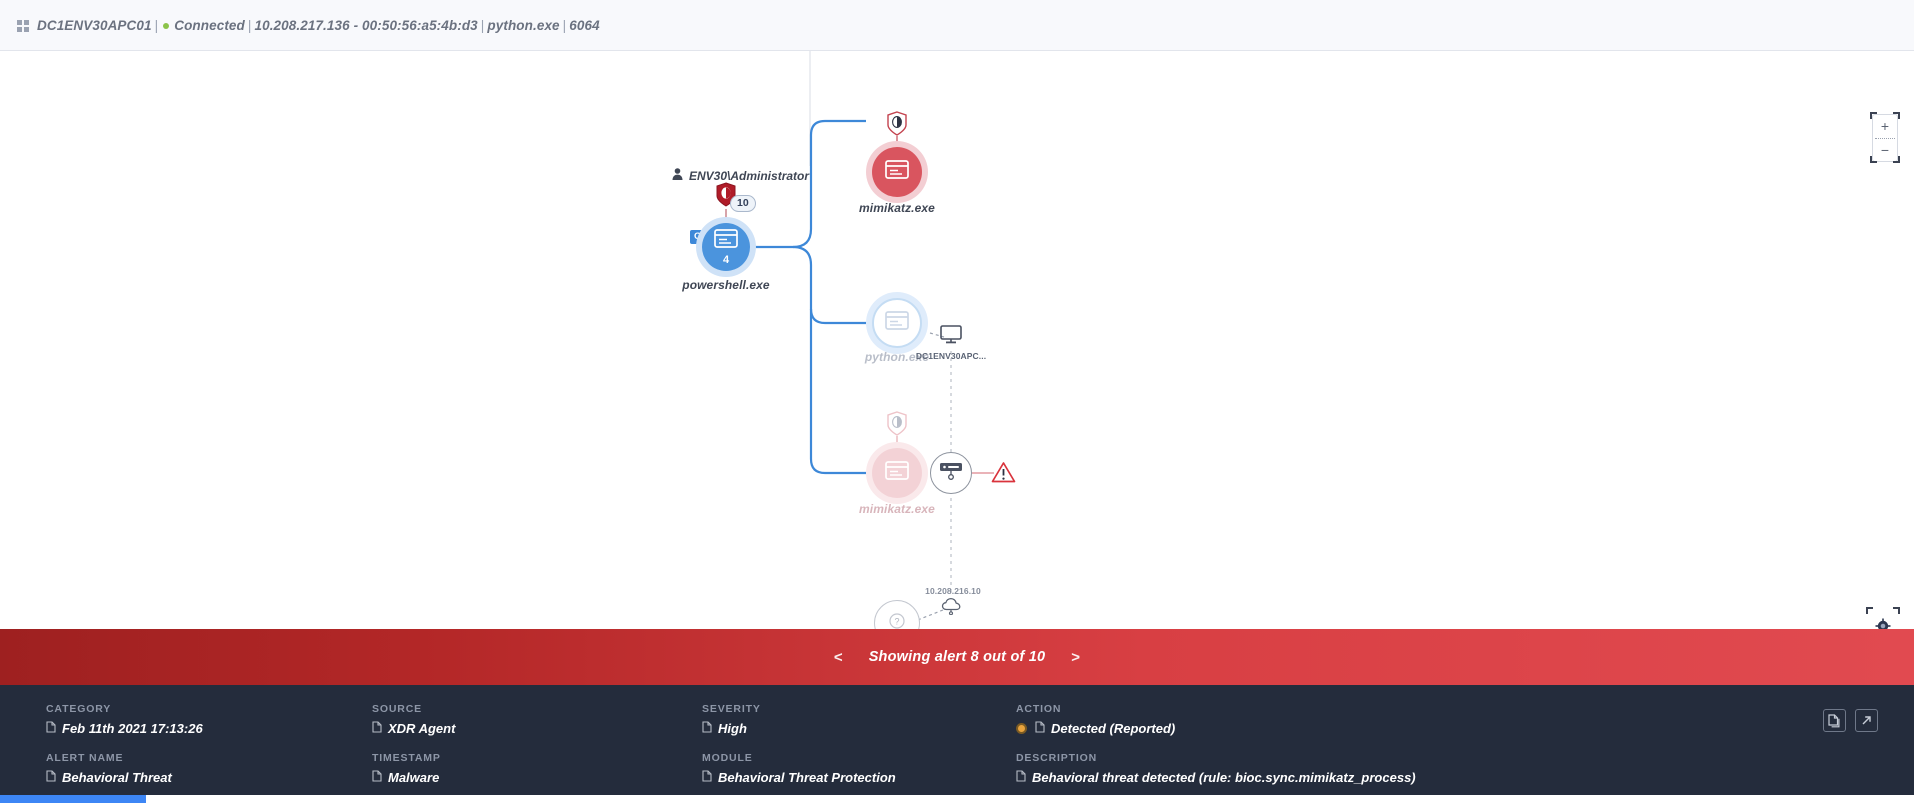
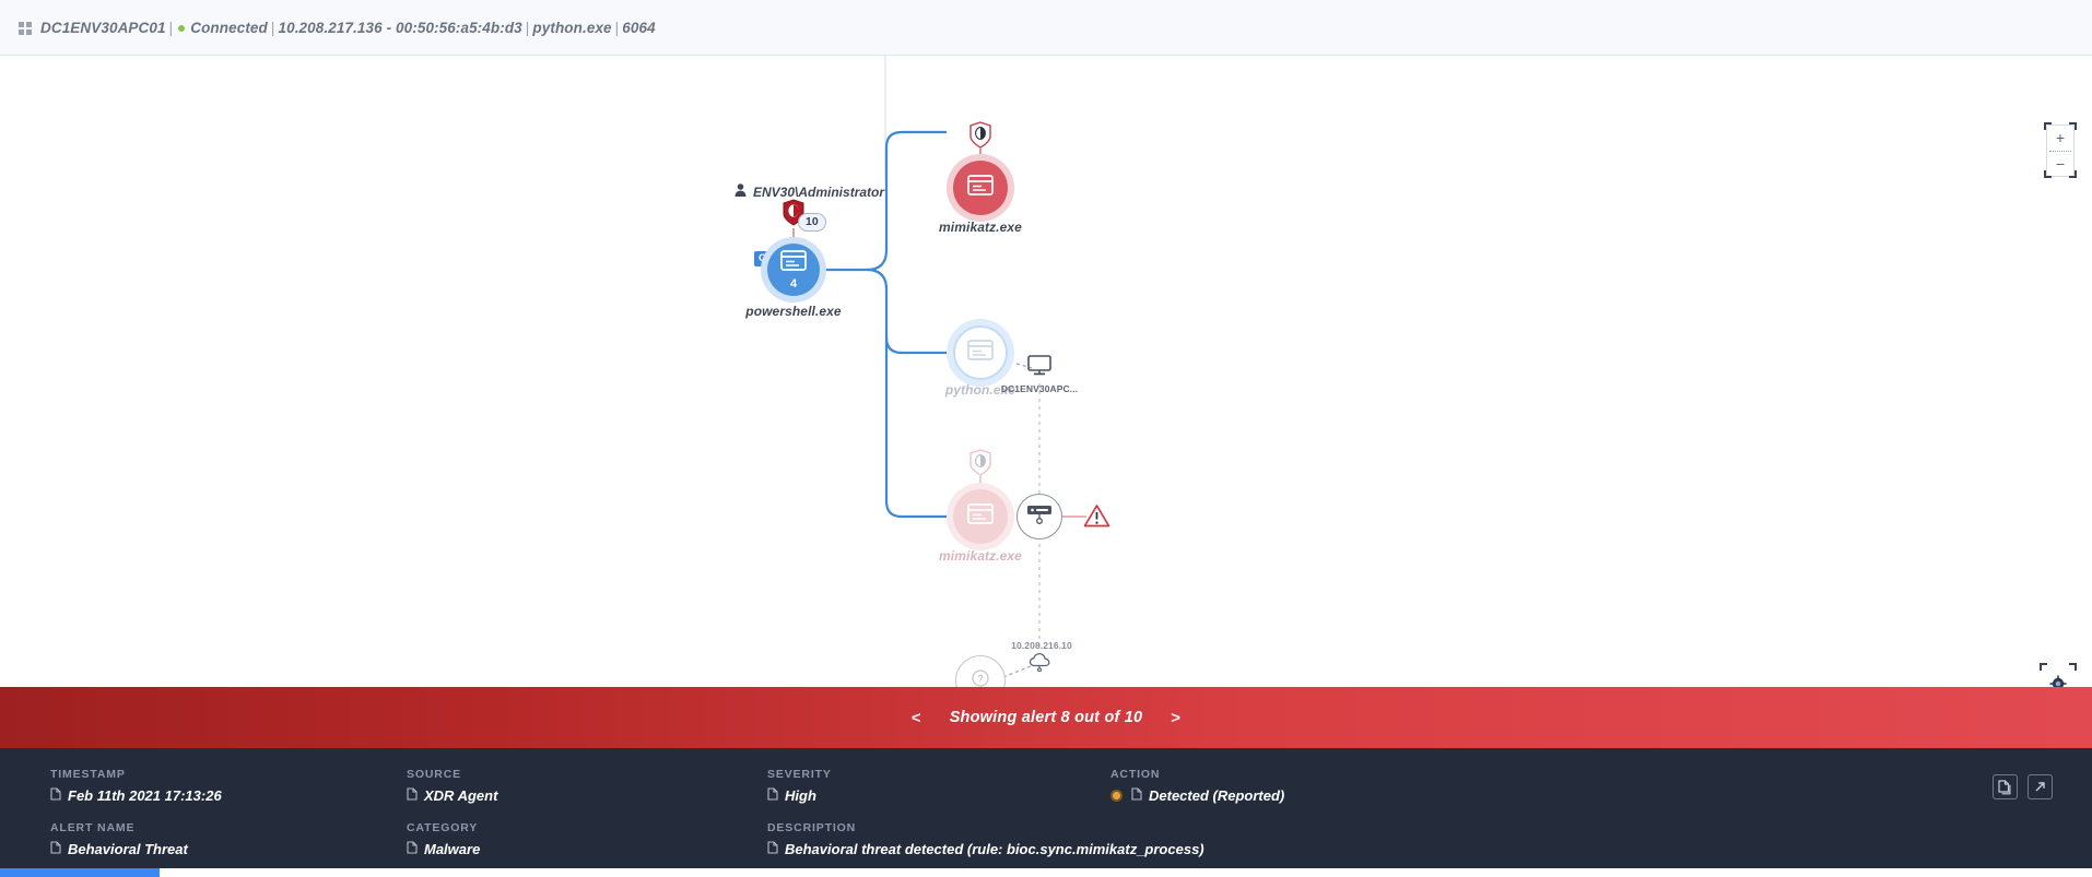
  DC1ENV30APC01 | Connected | 10.208.217.136 - 00:50:56:a5:4b:d3 | python.exe | 6064
  ENV30\Administrator
  10
  4
  powershell.exe
  mimikatz.exe
  python.exe
  DC1ENV30APC...
  mimikatz.exe
  10.208.216.10
  ?
  +
  −
  <
  Showing alert 8 out of 10
  >
- CATEGORY
+ TIMESTAMP
  Feb 11th 2021 17:13:26
  SOURCE
  XDR Agent
  SEVERITY
  High
  ACTION
  Detected (Reported)
  ALERT NAME
  Behavioral Threat
- TIMESTAMP
+ CATEGORY
  Malware
- MODULE
- Behavioral Threat Protection
  DESCRIPTION
  Behavioral threat detected (rule: bioc.sync.mimikatz_process)
